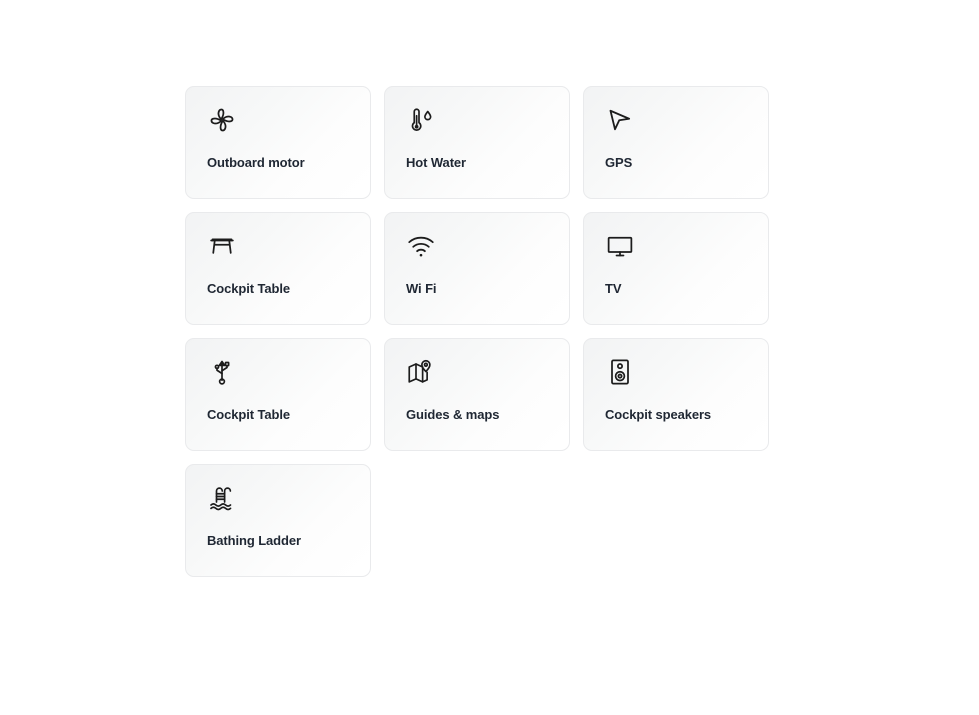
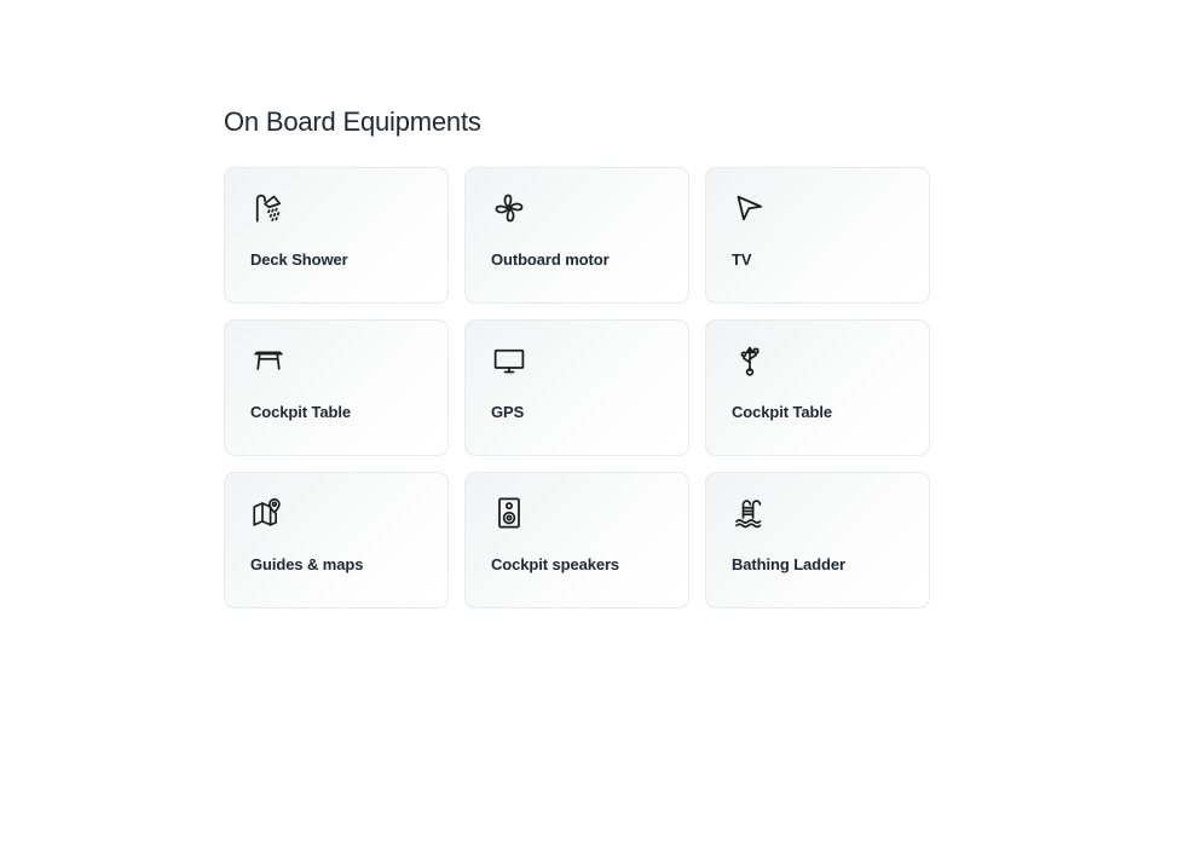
+ On Board Equipments
+ Deck Shower
  Outboard motor
- Hot Water
- GPS
+ TV
  Cockpit Table
- Wi Fi
- TV
+ GPS
  Cockpit Table
  Guides & maps
  Cockpit speakers
  Bathing Ladder
